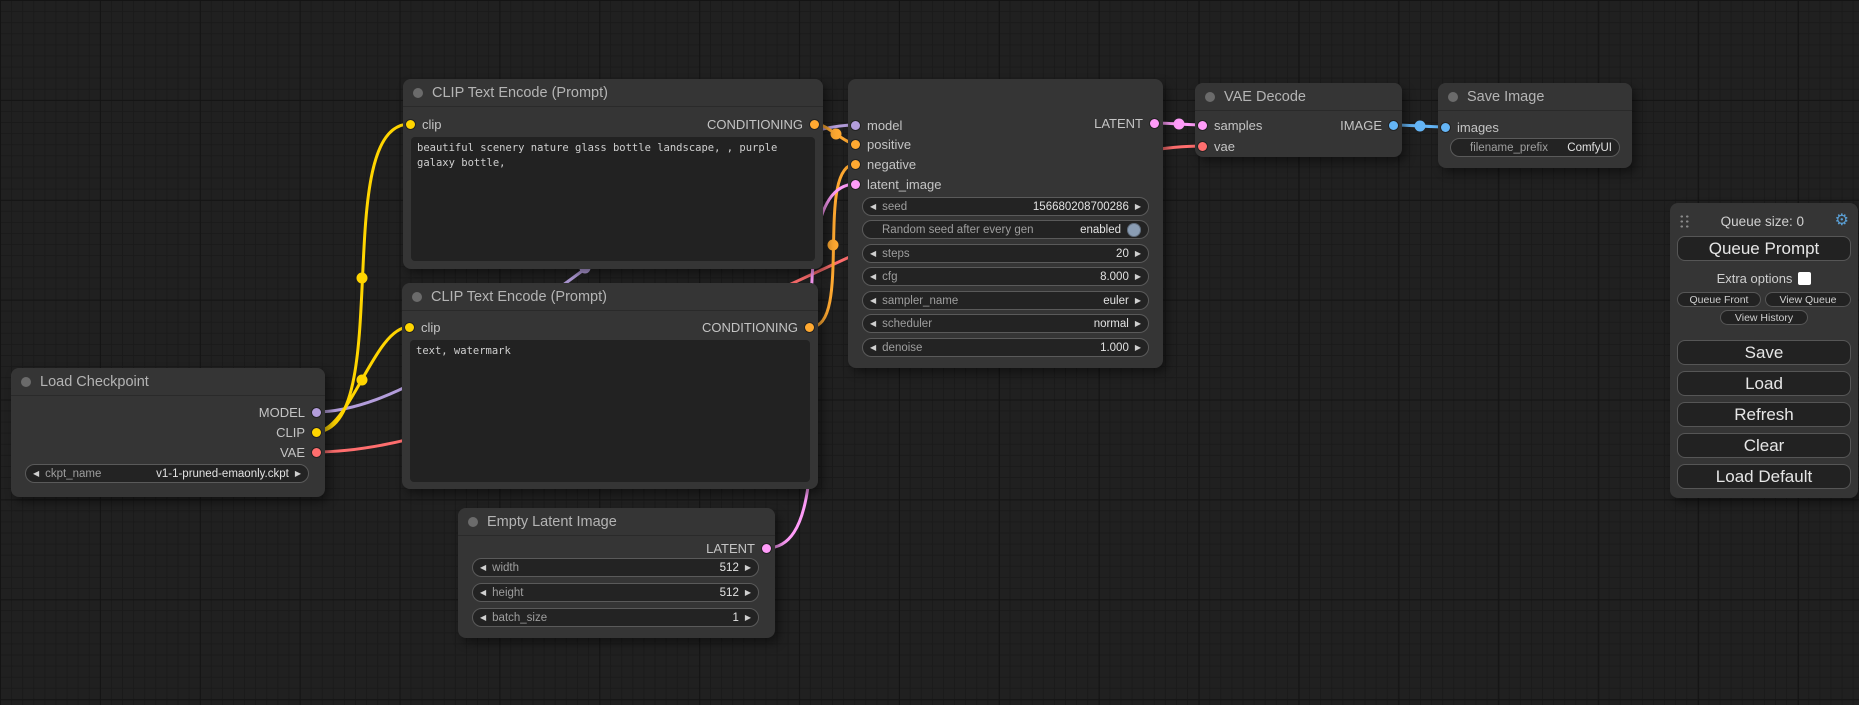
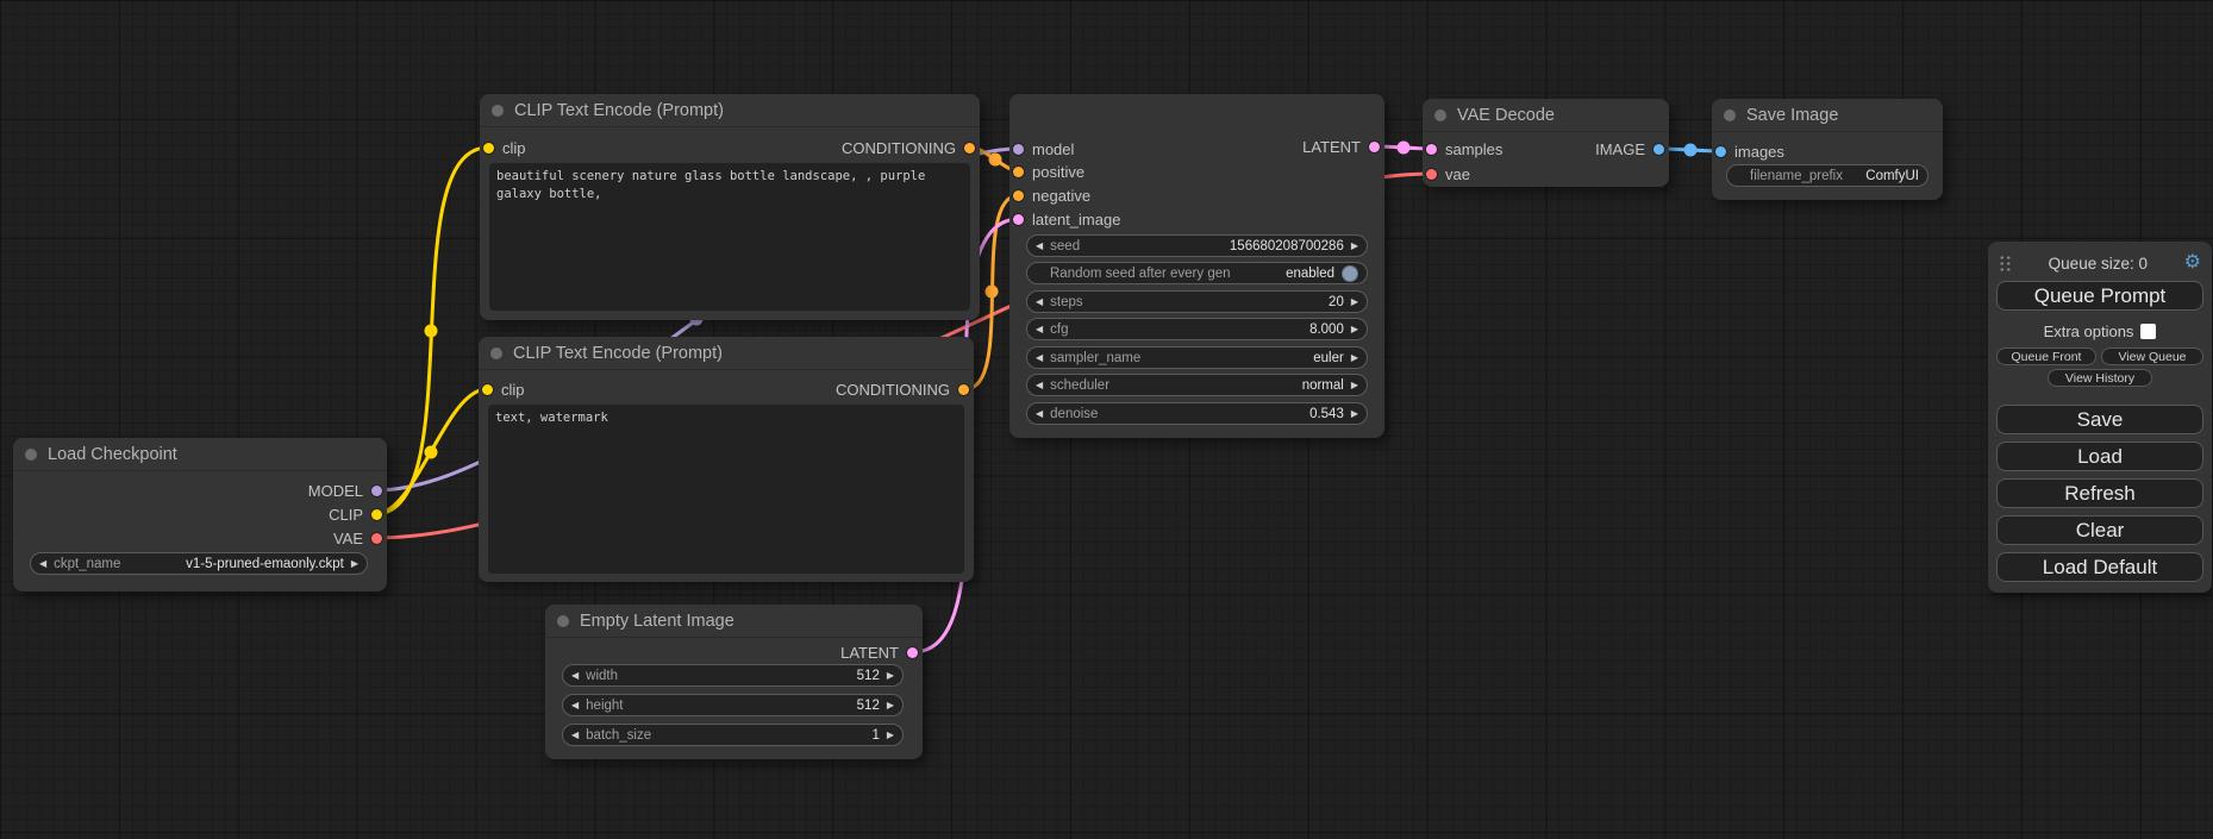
  Load Checkpoint
  MODEL
  CLIP
  VAE
  ◀
  ckpt_name
- v1-1-pruned-emaonly.ckpt
+ v1-5-pruned-emaonly.ckpt
  ▶
  CLIP Text Encode (Prompt)
  clip
  CONDITIONING
  beautiful scenery nature glass bottle landscape, , purple galaxy bottle,
  CLIP Text Encode (Prompt)
  clip
  CONDITIONING
  text, watermark
  Empty Latent Image
  LATENT
  ◀
  width
  512
  ▶
  ◀
  height
  512
  ▶
  ◀
  batch_size
  1
  ▶
  model
  positive
  negative
  latent_image
  LATENT
  ◀
  seed
  156680208700286
  ▶
  Random seed after every gen
  enabled
  ◀
  steps
  20
  ▶
  ◀
  cfg
  8.000
  ▶
  ◀
  sampler_name
  euler
  ▶
  ◀
  scheduler
  normal
  ▶
  ◀
  denoise
- 1.000
+ 0.543
  ▶
  VAE Decode
  samples
  vae
  IMAGE
  Save Image
  images
  filename_prefix
  ComfyUI
  Queue size: 0
  ⚙
  Queue Prompt
  Extra options
  Queue Front
  View Queue
  View History
  Save
  Load
  Refresh
  Clear
  Load Default
